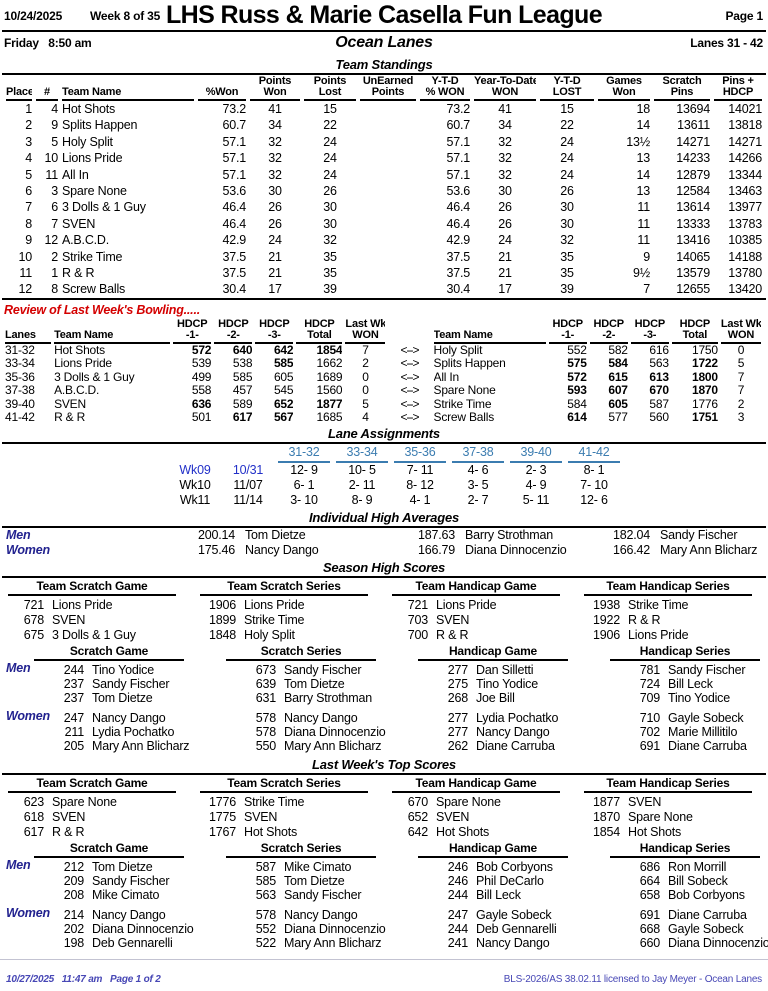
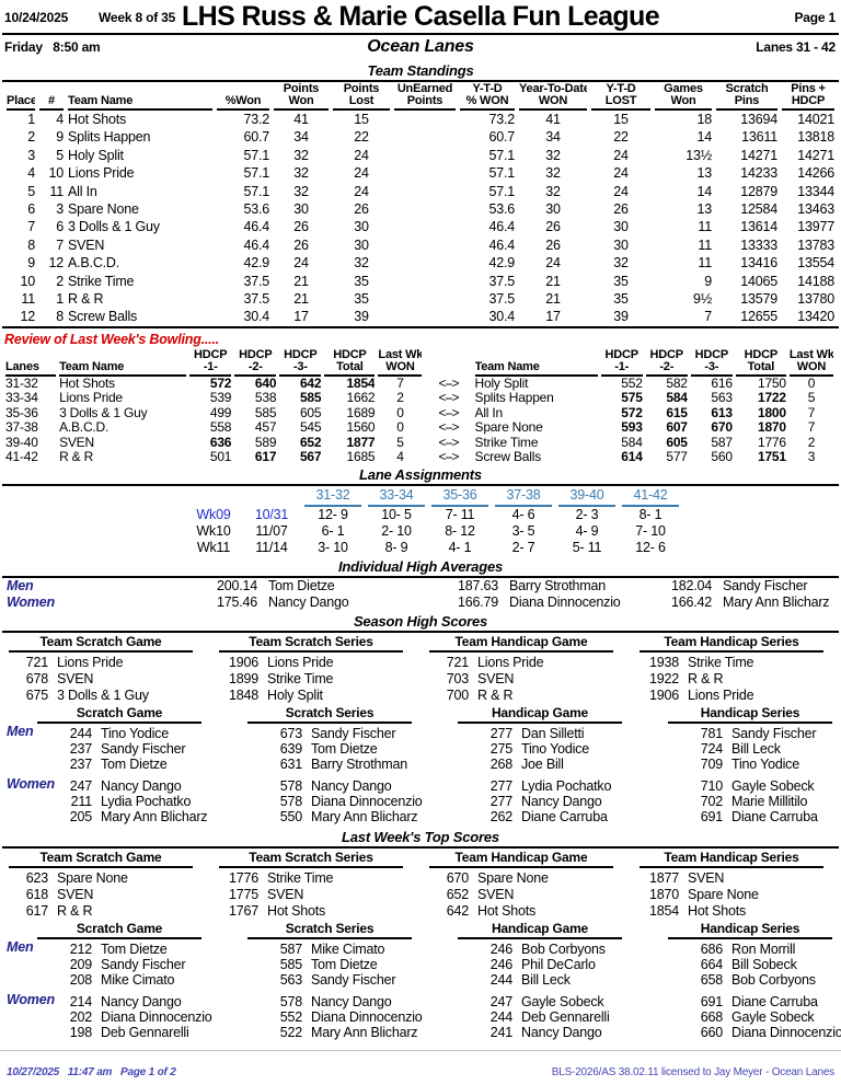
  10/24/2025
  Week 8 of 35
  LHS Russ & Marie Casella Fun League
  Page 1
  Friday 8:50 am
  Ocean Lanes
  Lanes 31 - 42
  Team Standings
  Place	#	Team Name	%Won	PointsWon	PointsLost	UnEarnedPoints	Y-T-D% WON	Year-To-DateWON	Y-T-DLOST	GamesWon	ScratchPins	Pins +HDCP
  1	4	Hot Shots	73.2	41	15		73.2	41	15	18	13694	14021
  2	9	Splits Happen	60.7	34	22		60.7	34	22	14	13611	13818
  3	5	Holy Split	57.1	32	24		57.1	32	24	13½	14271	14271
  4	10	Lions Pride	57.1	32	24		57.1	32	24	13	14233	14266
  5	11	All In	57.1	32	24		57.1	32	24	14	12879	13344
  6	3	Spare None	53.6	30	26		53.6	30	26	13	12584	13463
  7	6	3 Dolls & 1 Guy	46.4	26	30		46.4	26	30	11	13614	13977
  8	7	SVEN	46.4	26	30		46.4	26	30	11	13333	13783
- 9	12	A.B.C.D.	42.9	24	32		42.9	24	32	11	13416	10385
+ 9	12	A.B.C.D.	42.9	24	32		42.9	24	32	11	13416	13554
  10	2	Strike Time	37.5	21	35		37.5	21	35	9	14065	14188
  11	1	R & R	37.5	21	35		37.5	21	35	9½	13579	13780
  12	8	Screw Balls	30.4	17	39		30.4	17	39	7	12655	13420
  Review of Last Week's Bowling.....
  Lanes	Team Name	HDCP-1-	HDCP-2-	HDCP-3-	HDCPTotal	Last WkWON		Team Name	HDCP-1-	HDCP-2-	HDCP-3-	HDCPTotal	Last WkWON
  31-32	Hot Shots	572	640	642	1854	7	<-->	Holy Split	552	582	616	1750	0
  33-34	Lions Pride	539	538	585	1662	2	<-->	Splits Happen	575	584	563	1722	5
  35-36	3 Dolls & 1 Guy	499	585	605	1689	0	<-->	All In	572	615	613	1800	7
  37-38	A.B.C.D.	558	457	545	1560	0	<-->	Spare None	593	607	670	1870	7
  39-40	SVEN	636	589	652	1877	5	<-->	Strike Time	584	605	587	1776	2
  41-42	R & R	501	617	567	1685	4	<-->	Screw Balls	614	577	560	1751	3
  Lane Assignments
  		31-32	33-34	35-36	37-38	39-40	41-42
  Wk09	10/31	12- 9	10- 5	7- 11	4- 6	2- 3	8- 1
- Wk10	11/07	6- 1	2- 11	8- 12	3- 5	4- 9	7- 10
+ Wk10	11/07	6- 1	2- 10	8- 12	3- 5	4- 9	7- 10
  Wk11	11/14	3- 10	8- 9	4- 1	2- 7	5- 11	12- 6
  Individual High Averages
  Men
  200.14
  Tom Dietze
  187.63
  Barry Strothman
  182.04
  Sandy Fischer
  Women
  175.46
  Nancy Dango
  166.79
  Diana Dinnocenzio
  166.42
  Mary Ann Blicharz
  Season High Scores
  Team Scratch Game
  721 Lions Pride
  678 SVEN
  675 3 Dolls & 1 Guy
  Team Scratch Series
  1906 Lions Pride
  1899 Strike Time
  1848 Holy Split
  Team Handicap Game
  721 Lions Pride
  703 SVEN
  700 R & R
  Team Handicap Series
  1938 Strike Time
  1922 R & R
  1906 Lions Pride
  Men
  Women
  Scratch Game
  244 Tino Yodice
  237 Sandy Fischer
  237 Tom Dietze
  247 Nancy Dango
  211 Lydia Pochatko
  205 Mary Ann Blicharz
  Scratch Series
  673 Sandy Fischer
  639 Tom Dietze
  631 Barry Strothman
  578 Nancy Dango
  578 Diana Dinnocenzio
  550 Mary Ann Blicharz
  Handicap Game
  277 Dan Silletti
  275 Tino Yodice
  268 Joe Bill
  277 Lydia Pochatko
  277 Nancy Dango
  262 Diane Carruba
  Handicap Series
  781 Sandy Fischer
  724 Bill Leck
  709 Tino Yodice
  710 Gayle Sobeck
  702 Marie Millitilo
  691 Diane Carruba
  Last Week's Top Scores
  Team Scratch Game
  623 Spare None
  618 SVEN
  617 R & R
  Team Scratch Series
  1776 Strike Time
  1775 SVEN
  1767 Hot Shots
  Team Handicap Game
  670 Spare None
  652 SVEN
  642 Hot Shots
  Team Handicap Series
  1877 SVEN
  1870 Spare None
  1854 Hot Shots
  Men
  Women
  Scratch Game
  212 Tom Dietze
  209 Sandy Fischer
  208 Mike Cimato
  214 Nancy Dango
  202 Diana Dinnocenzio
  198 Deb Gennarelli
  Scratch Series
  587 Mike Cimato
  585 Tom Dietze
  563 Sandy Fischer
  578 Nancy Dango
  552 Diana Dinnocenzio
  522 Mary Ann Blicharz
  Handicap Game
  246 Bob Corbyons
  246 Phil DeCarlo
  244 Bill Leck
  247 Gayle Sobeck
  244 Deb Gennarelli
  241 Nancy Dango
  Handicap Series
  686 Ron Morrill
  664 Bill Sobeck
  658 Bob Corbyons
  691 Diane Carruba
  668 Gayle Sobeck
  660 Diana Dinnocenzio
  10/27/2025 11:47 am Page 1 of 2
  BLS-2026/AS 38.02.11 licensed to Jay Meyer - Ocean Lanes
